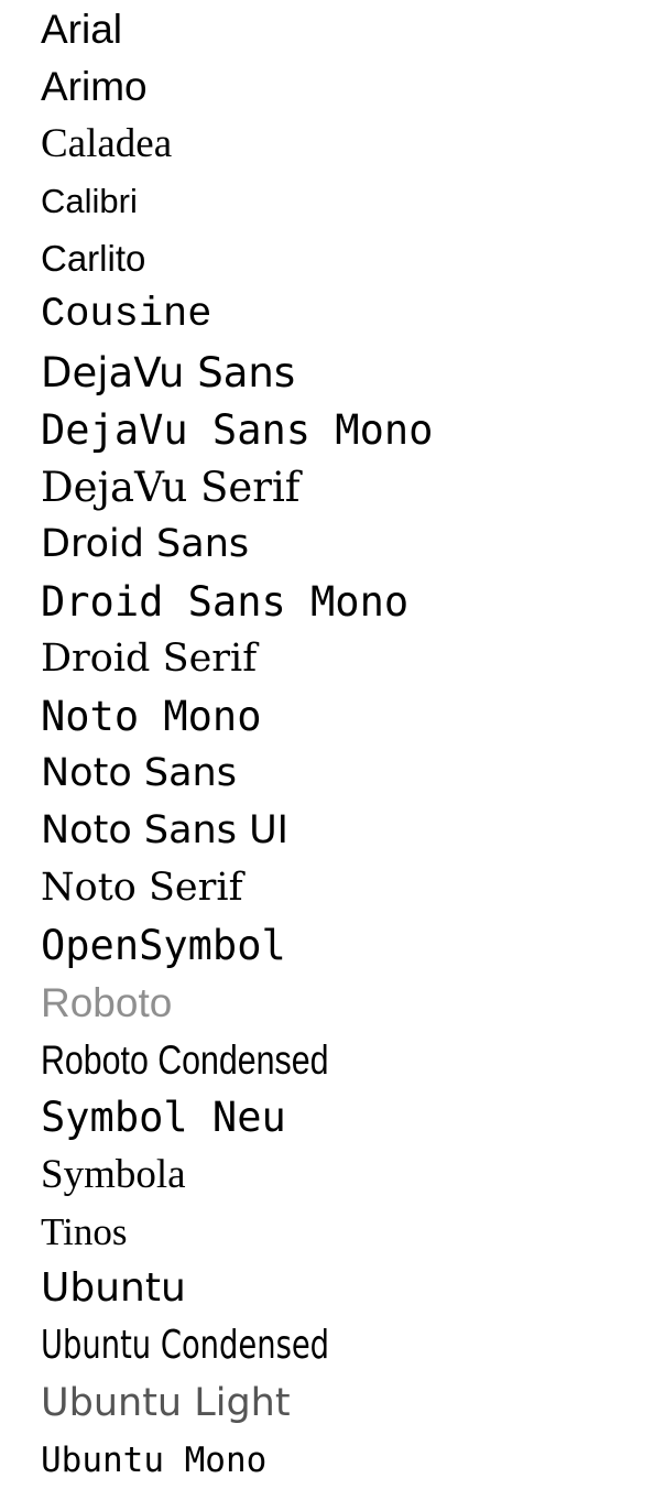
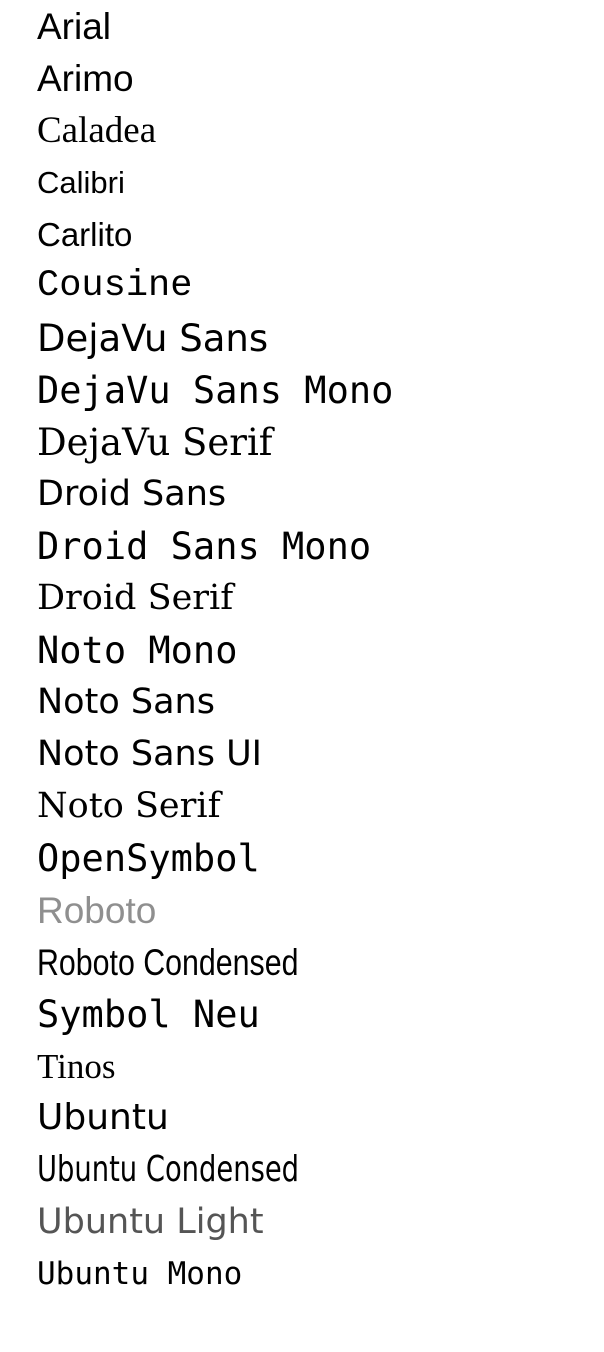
  Arial
  Arimo
  Caladea
  Calibri
  Carlito
  Cousine
  DejaVu Sans
  DejaVu Sans Mono
  DejaVu Serif
  Droid Sans
  Droid Sans Mono
  Droid Serif
  Noto Mono
  Noto Sans
  Noto Sans UI
  Noto Serif
  OpenSymbol
  Roboto
  Roboto Condensed
  Symbol Neu
- Symbola
  Tinos
  Ubuntu
  Ubuntu Condensed
  Ubuntu Light
  Ubuntu Mono
